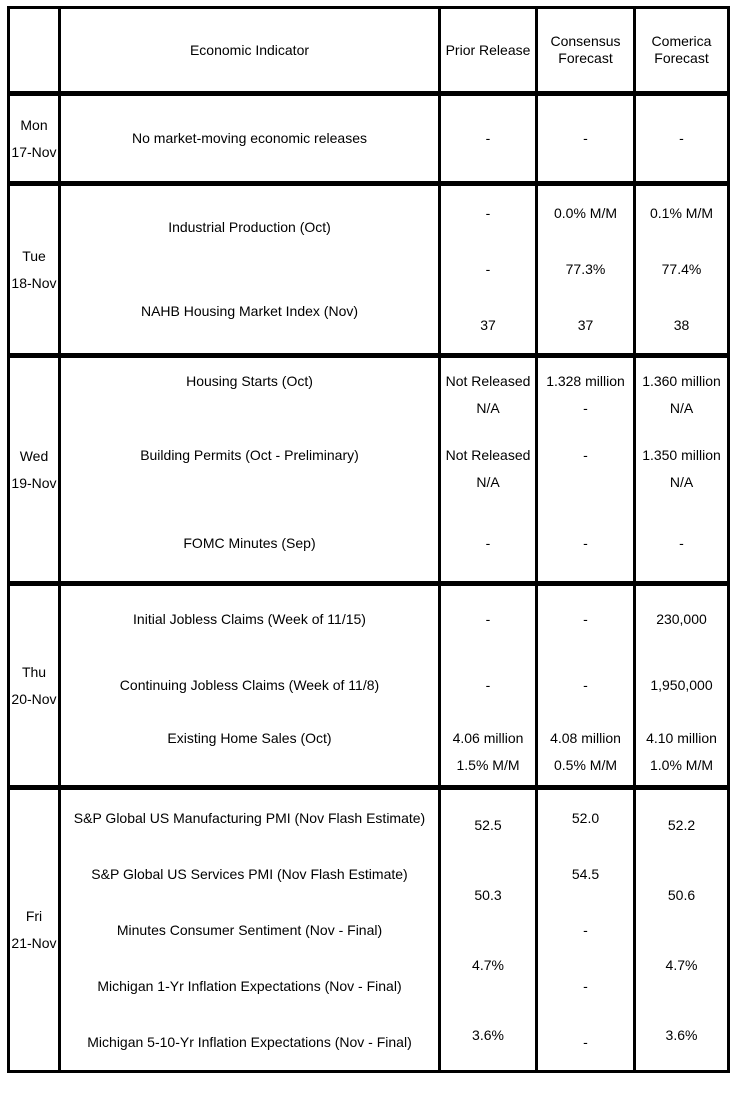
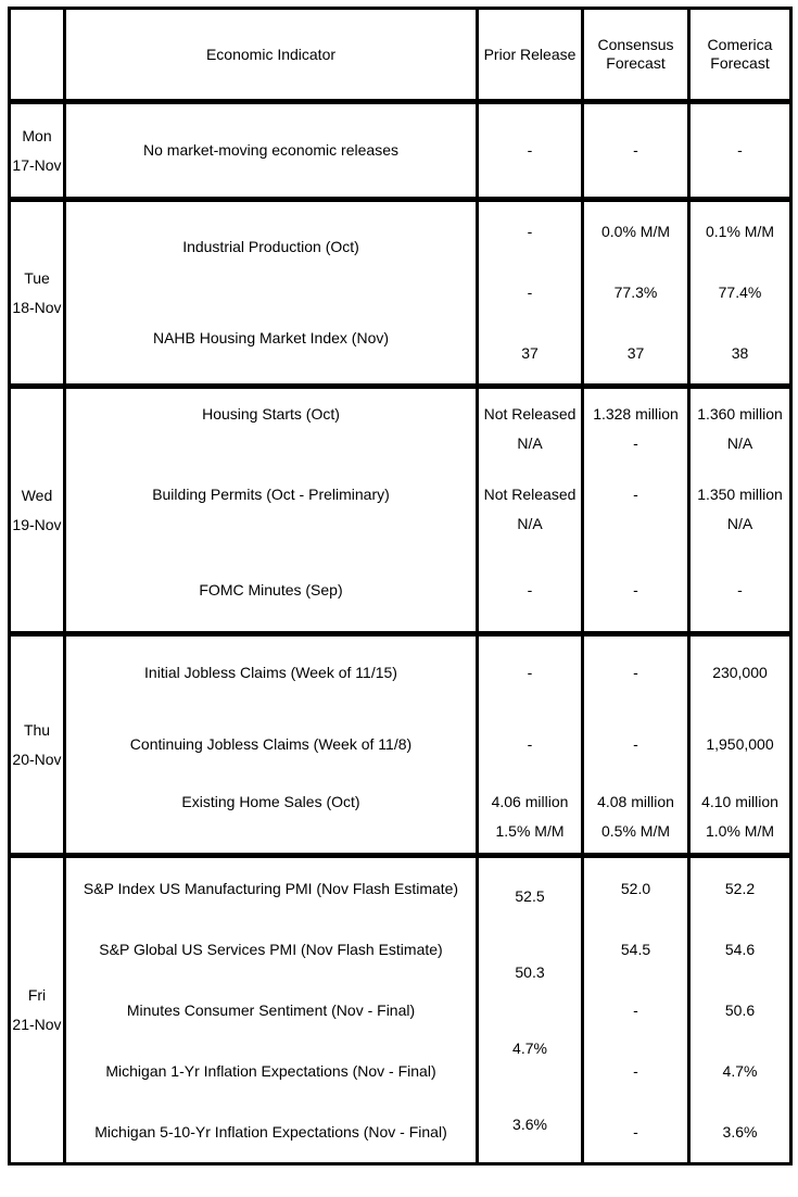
  Economic Indicator
  Prior Release
  Consensus Forecast
  Comerica Forecast
  Mon
  17-Nov
  No market-moving economic releases
  -
  -
  -
  Tue
  18-Nov
  Industrial Production (Oct)
  NAHB Housing Market Index (Nov)
  -
  -
  37
  0.0% M/M
  77.3%
  37
  0.1% M/M
  77.4%
  38
  Wed
  19-Nov
  Housing Starts (Oct)
  Building Permits (Oct - Preliminary)
  FOMC Minutes (Sep)
  Not Released
  N/A
  Not Released
  N/A
  -
  1.328 million
  -
  -
  -
  1.360 million
  N/A
  1.350 million
  N/A
  -
  Thu
  20-Nov
  Initial Jobless Claims (Week of 11/15)
  Continuing Jobless Claims (Week of 11/8)
  Existing Home Sales (Oct)
  -
  -
  4.06 million
  1.5% M/M
  -
  -
  4.08 million
  0.5% M/M
  230,000
  1,950,000
  4.10 million
  1.0% M/M
  Fri
  21-Nov
- S&P Global US Manufacturing PMI (Nov Flash Estimate)
+ S&P Index US Manufacturing PMI (Nov Flash Estimate)
  S&P Global US Services PMI (Nov Flash Estimate)
  Minutes Consumer Sentiment (Nov - Final)
  Michigan 1-Yr Inflation Expectations (Nov - Final)
  Michigan 5-10-Yr Inflation Expectations (Nov - Final)
  52.5
  50.3
  4.7%
  3.6%
  52.0
  54.5
  -
  -
  -
  52.2
+ 54.6
  50.6
  4.7%
  3.6%
